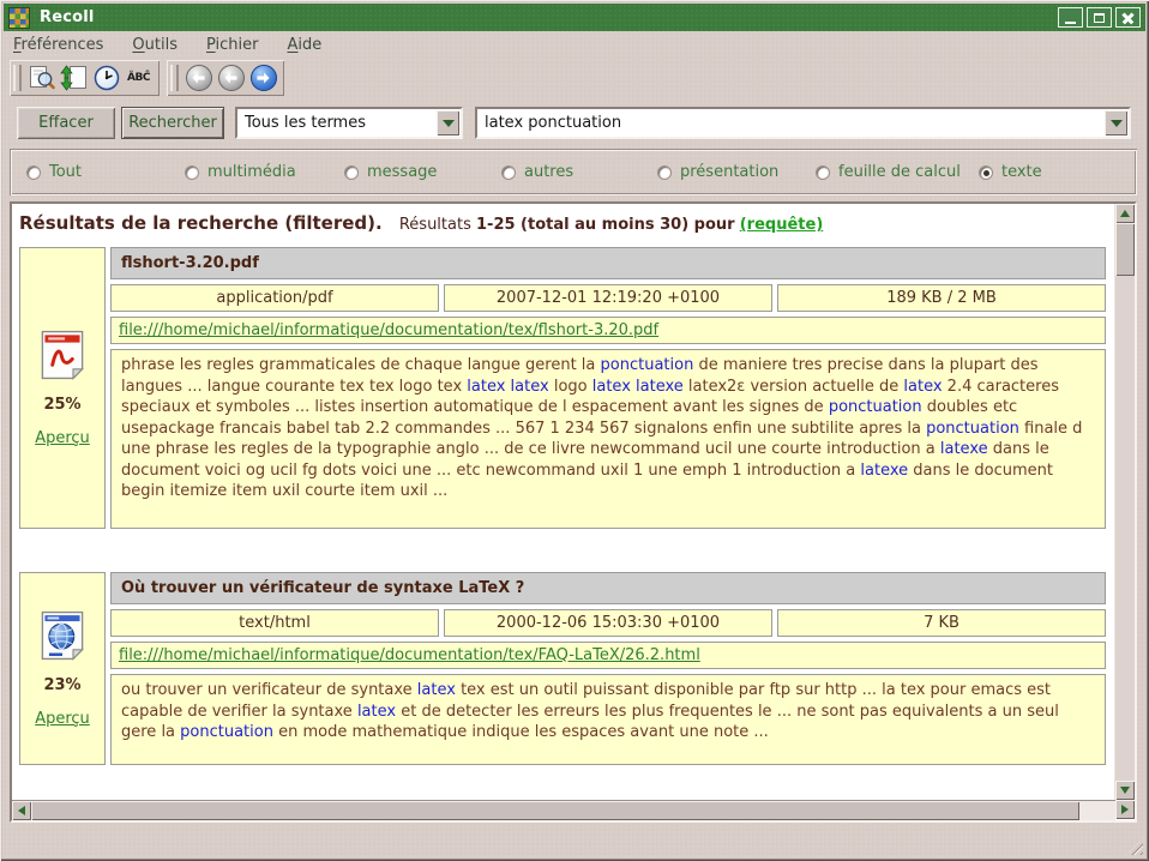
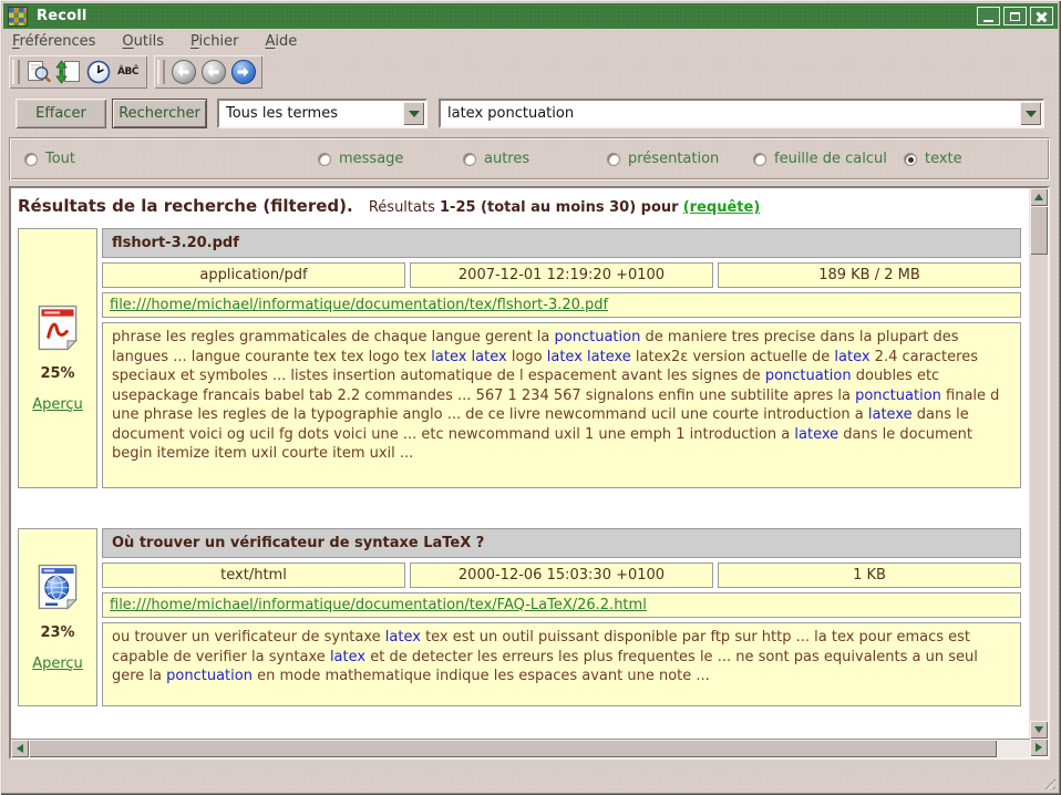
  Recoll
  Fréférences
  Outils
  Pichier
  Aide
  ÂBĈ
  Effacer
  Rechercher
  Tous les termes
  latex ponctuation
  Tout
- multimédia
  message
  autres
  présentation
  feuille de calcul
  texte
  Résultats de la recherche (filtered). Résultats 1-25 (total au moins 30) pour (requête)
  25%
  Aperçu
  flshort-3.20.pdf
  application/pdf
  2007-12-01 12:19:20 +0100
  189 KB / 2 MB
  file:///home/michael/informatique/documentation/tex/flshort-3.20.pdf
  phrase les regles grammaticales de chaque langue gerent la ponctuation de maniere tres precise dans la plupart des langues ... langue courante tex tex logo tex latex latex logo latex latexe latex2ε version actuelle de latex 2.4 caracteres speciaux et symboles ... listes insertion automatique de l espacement avant les signes de ponctuation doubles etc usepackage francais babel tab 2.2 commandes ... 567 1 234 567 signalons enfin une subtilite apres la ponctuation finale d une phrase les regles de la typographie anglo ... de ce livre newcommand ucil une courte introduction a latexe dans le document voici og ucil fg dots voici une ... etc newcommand uxil 1 une emph 1 introduction a latexe dans le document begin itemize item uxil courte item uxil ...
  23%
  Aperçu
  Où trouver un vérificateur de syntaxe LaTeX ?
  text/html
  2000-12-06 15:03:30 +0100
- 7 KB
+ 1 KB
  file:///home/michael/informatique/documentation/tex/FAQ-LaTeX/26.2.html
  ou trouver un verificateur de syntaxe latex tex est un outil puissant disponible par ftp sur http ... la tex pour emacs est capable de verifier la syntaxe latex et de detecter les erreurs les plus frequentes le ... ne sont pas equivalents a un seul gere la ponctuation en mode mathematique indique les espaces avant une note ...
